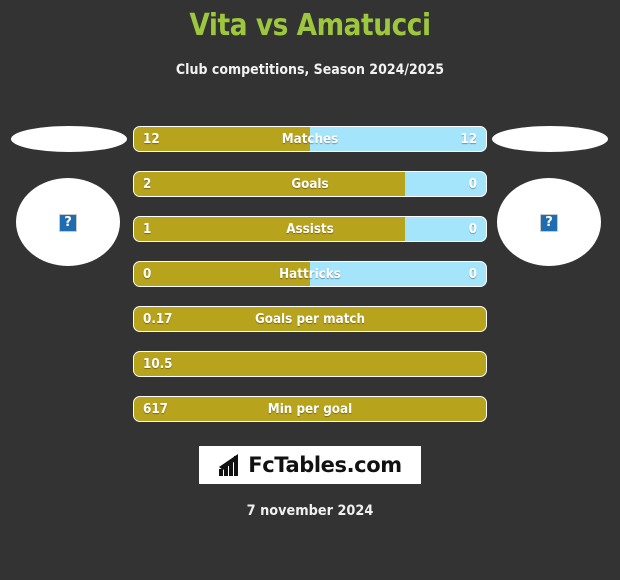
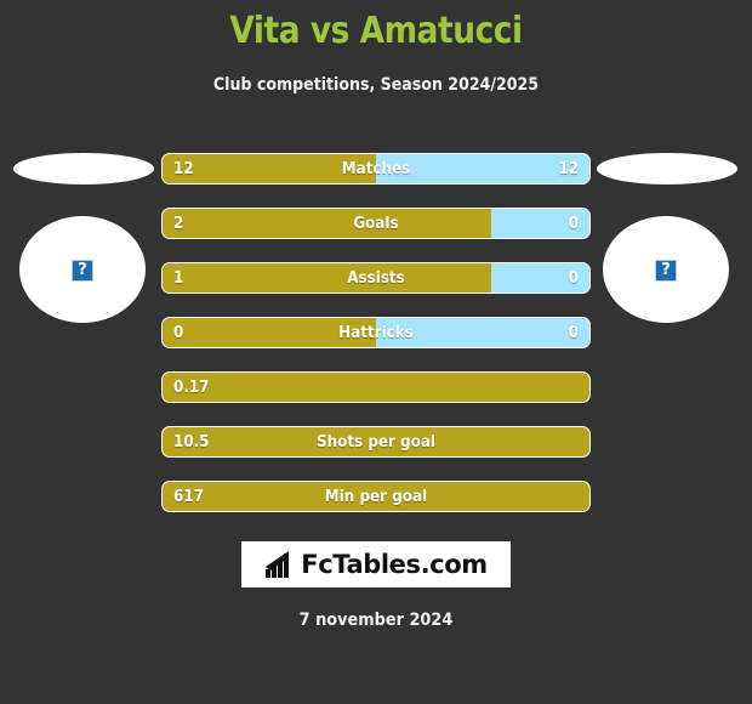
  Vita vs Amatucci
  Club competitions, Season 2024/2025
  ?
  ?
  12
  Matches
  12
  2
  Goals
  0
  1
  Assists
  0
  0
  Hattricks
  0
  0.17
- Goals per match
  10.5
+ Shots per goal
  617
  Min per goal
  FcTables.com
  7 november 2024
